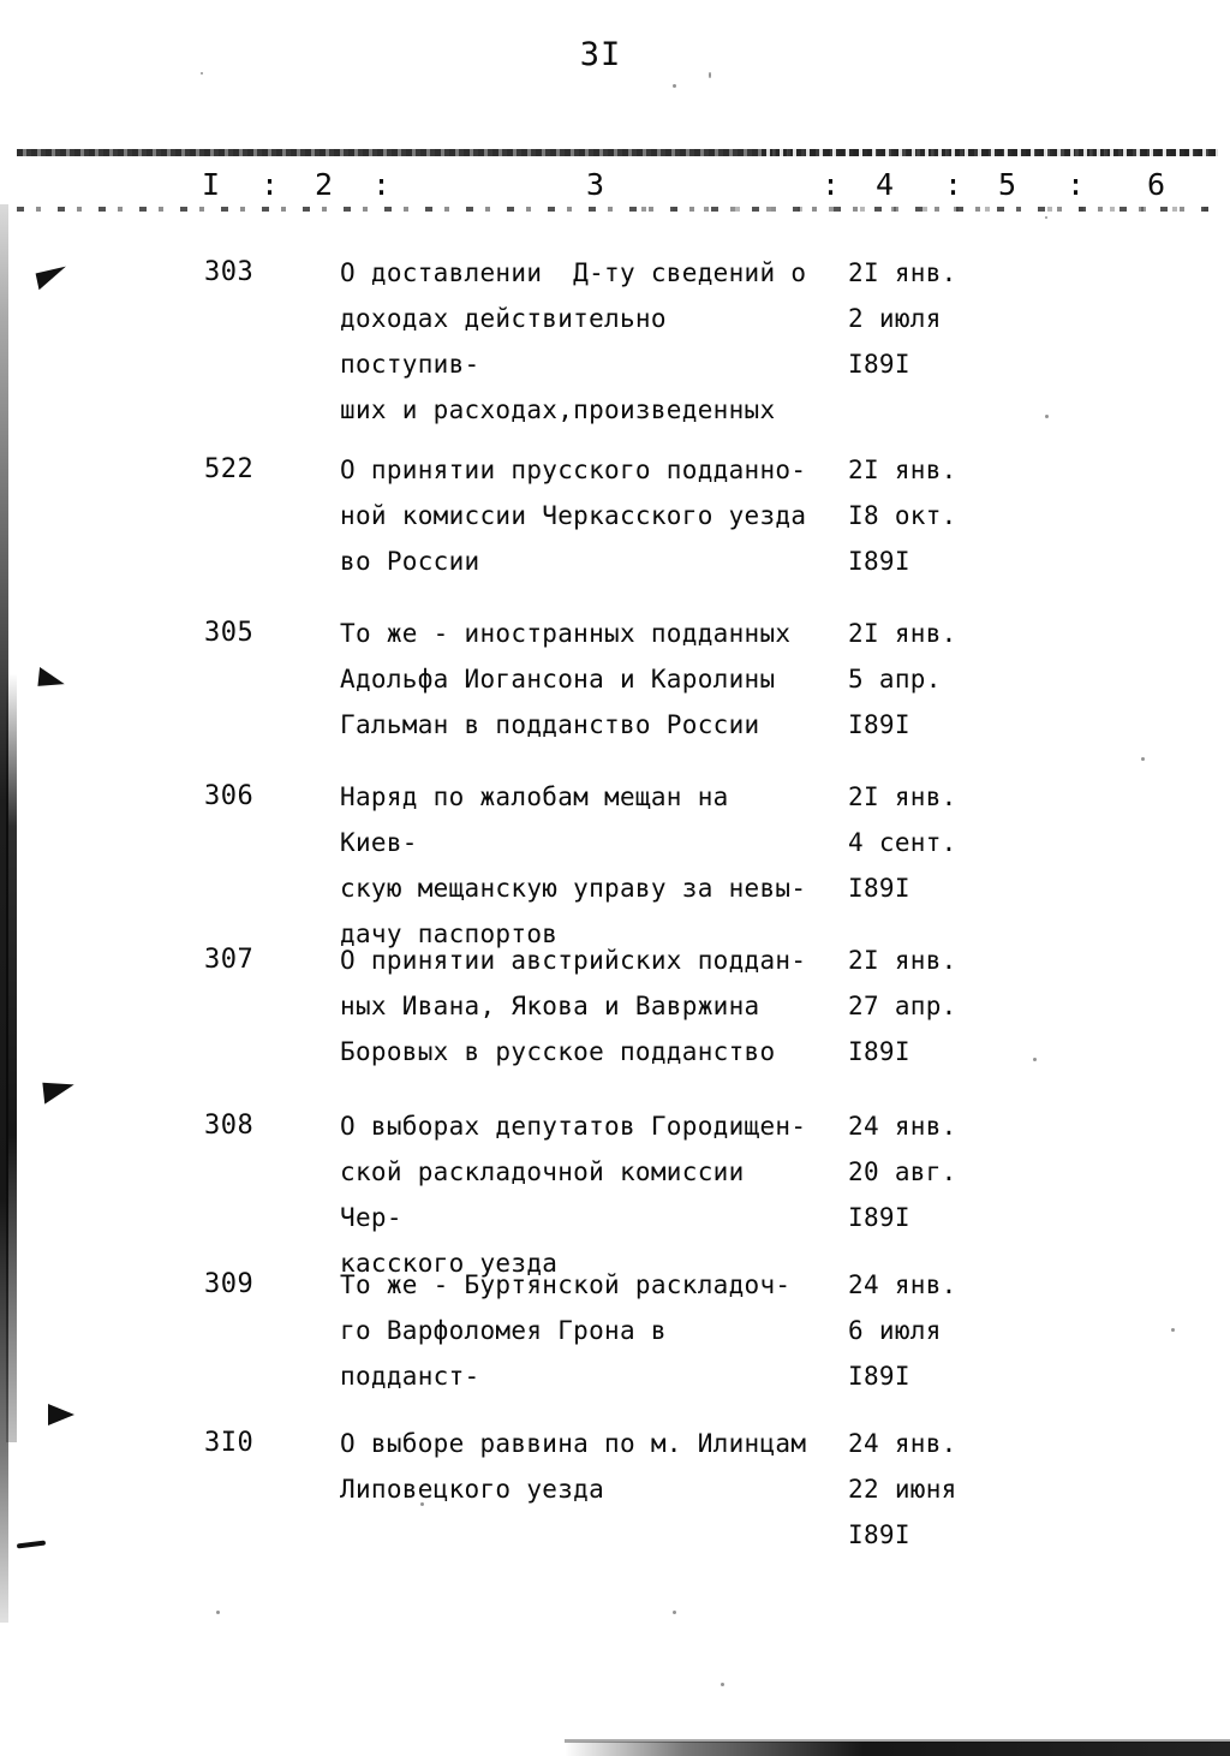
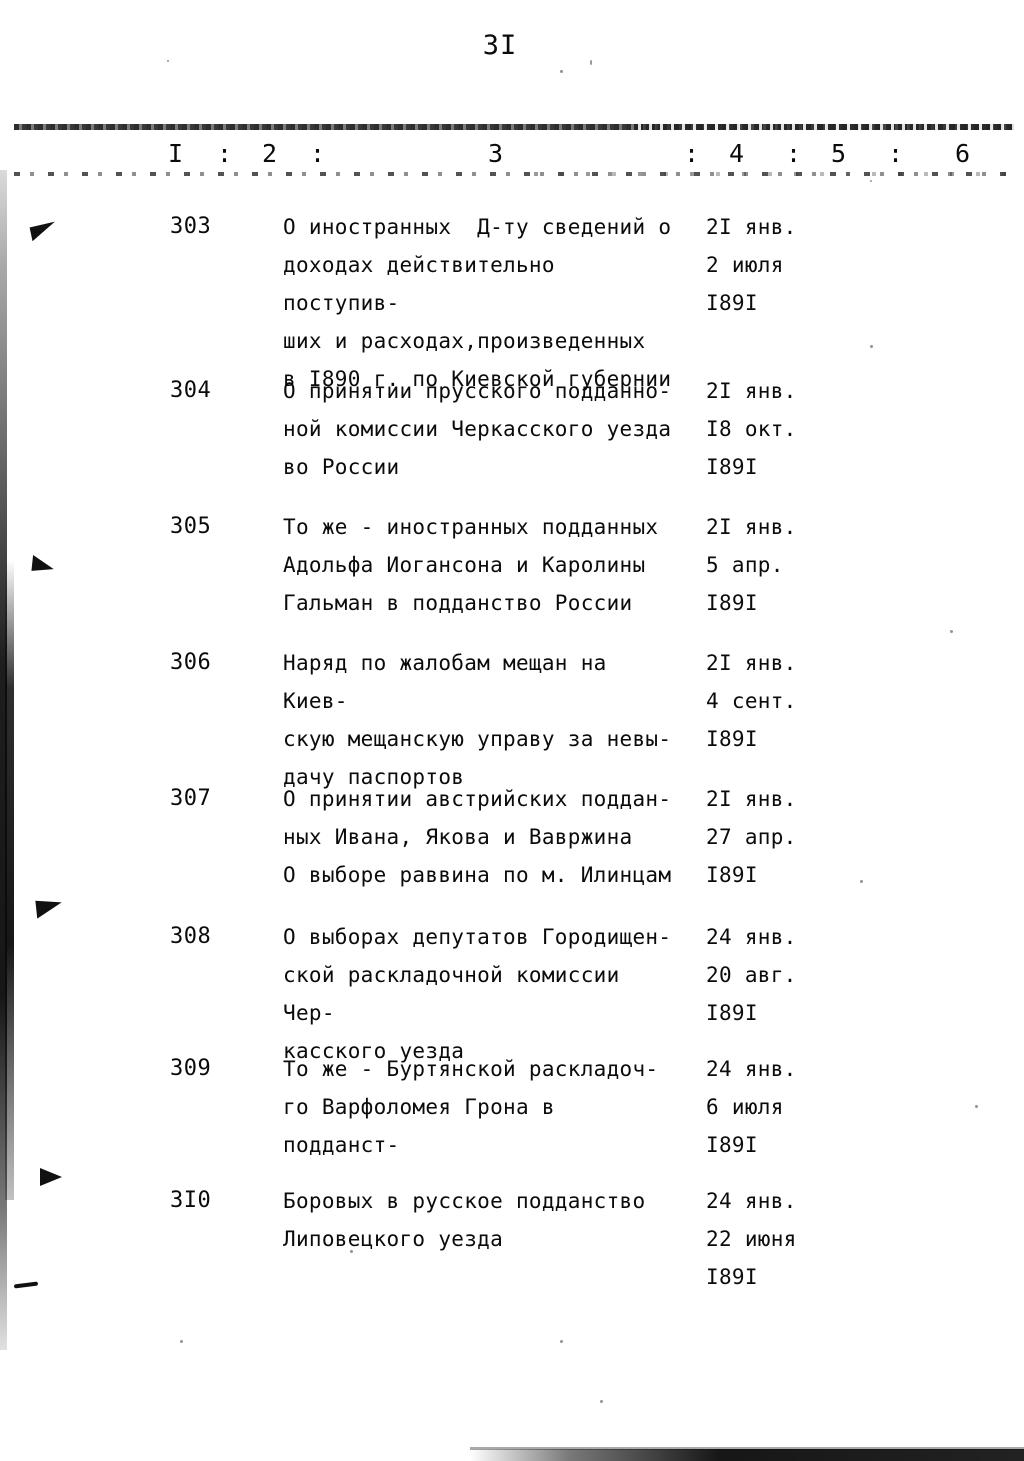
  3I
  I
  :
  2
  :
  3
  :
  4
  :
  5
  :
  6
  303
- О доставлении Д-ту сведений о
+ О иностранных Д-ту сведений о
  доходах действительно поступив-
  ших и расходах,произведенных
+ в I890 г. по Киевской губернии
  2I янв.
  2 июля
  I89I
- 522
+ 304
  О принятии прусского подданно-
  ной комиссии Черкасского уезда
  во России
  2I янв.
  I8 окт.
  I89I
  305
  То же - иностранных подданных
  Адольфа Иогансона и Каролины
  Гальман в подданство России
  2I янв.
  5 апр.
  I89I
  306
  Наряд по жалобам мещан на Киев-
  скую мещанскую управу за невы-
  дачу паспортов
  2I янв.
  4 сент.
  I89I
  307
  О принятии австрийских поддан-
  ных Ивана, Якова и Вавржина
- Боровых в русское подданство
+ О выборе раввина по м. Илинцам
  2I янв.
  27 апр.
  I89I
  308
  О выборах депутатов Городищен-
  ской раскладочной комиссии Чер-
  касского уезда
  24 янв.
  20 авг.
  I89I
  309
  То же - Буртянской раскладоч-
  го Варфоломея Грона в подданст-
  24 янв.
  6 июля
  I89I
  3I0
- О выборе раввина по м. Илинцам
+ Боровых в русское подданство
  Липовецкого уезда
  24 янв.
  22 июня
  I89I
